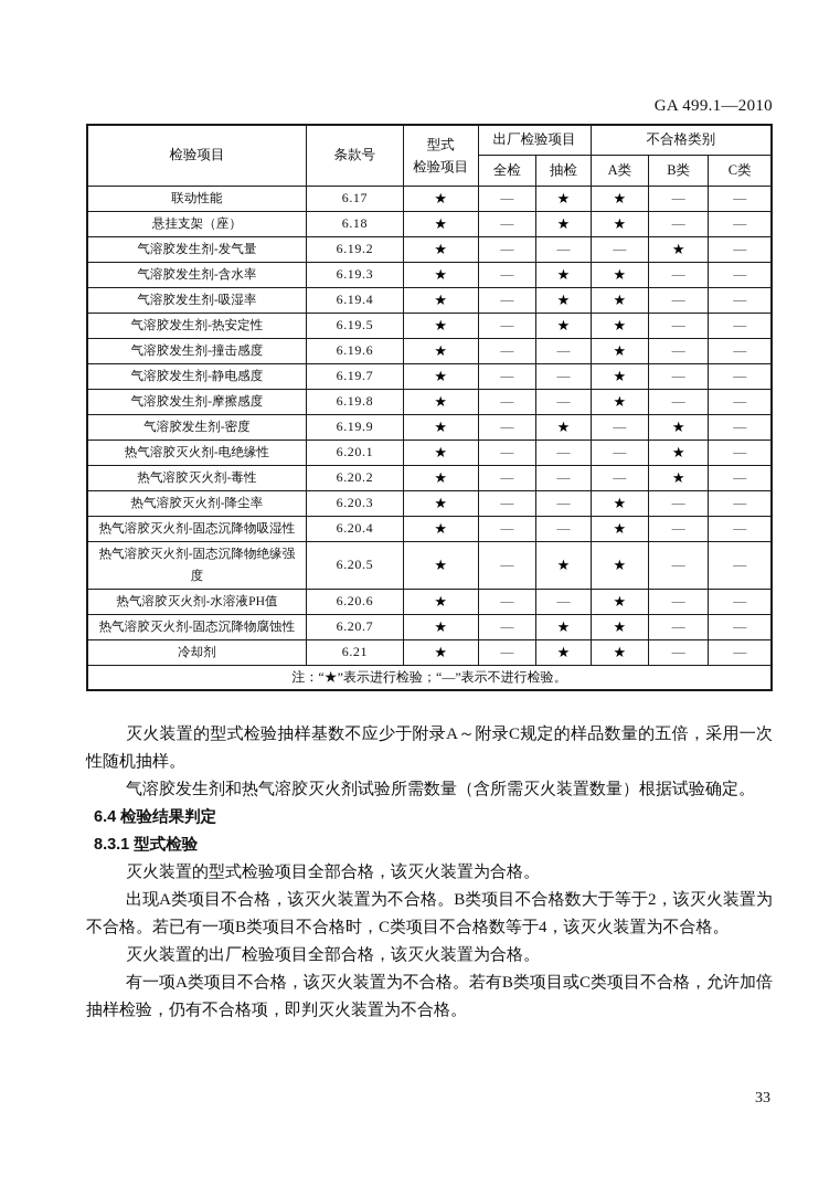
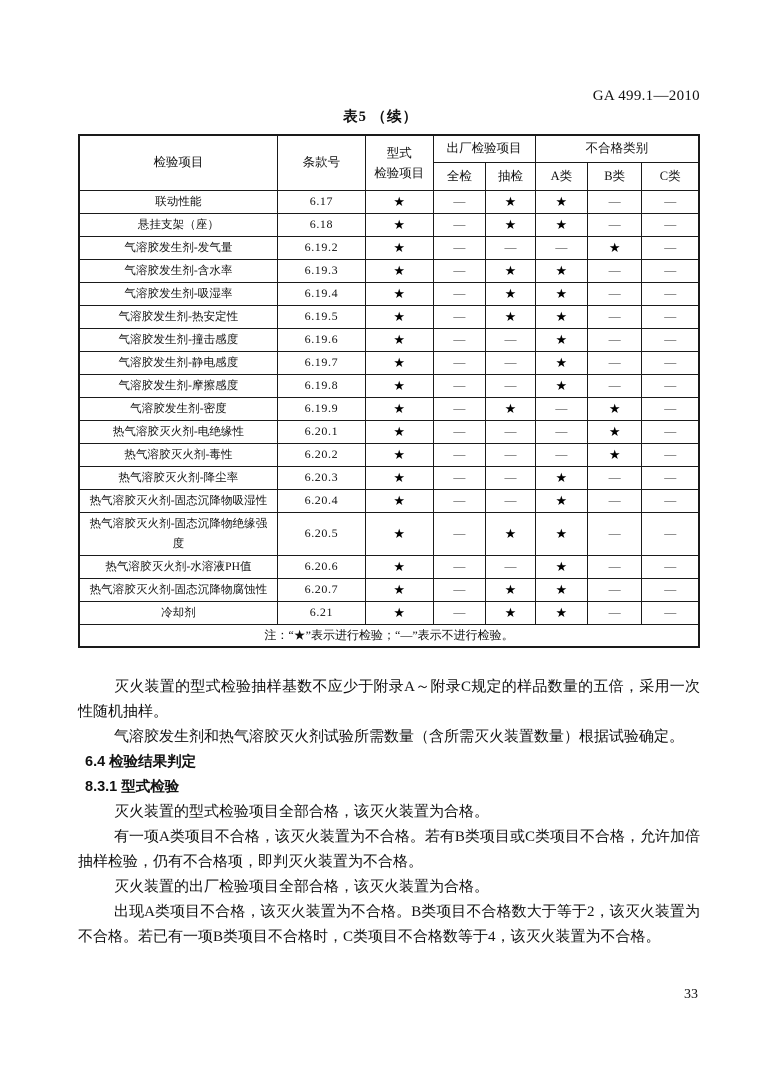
  GA 499.1—2010
+ 表5 （续）
  检验项目	条款号	型式 检验项目	出厂检验项目	不合格类别
  全检	抽检	A类	B类	C类
  联动性能	6.17	★	—	★	★	—	—
  悬挂支架（座）	6.18	★	—	★	★	—	—
  气溶胶发生剂-发气量	6.19.2	★	—	—	—	★	—
  气溶胶发生剂-含水率	6.19.3	★	—	★	★	—	—
  气溶胶发生剂-吸湿率	6.19.4	★	—	★	★	—	—
  气溶胶发生剂-热安定性	6.19.5	★	—	★	★	—	—
  气溶胶发生剂-撞击感度	6.19.6	★	—	—	★	—	—
  气溶胶发生剂-静电感度	6.19.7	★	—	—	★	—	—
  气溶胶发生剂-摩擦感度	6.19.8	★	—	—	★	—	—
  气溶胶发生剂-密度	6.19.9	★	—	★	—	★	—
  热气溶胶灭火剂-电绝缘性	6.20.1	★	—	—	—	★	—
  热气溶胶灭火剂-毒性	6.20.2	★	—	—	—	★	—
  热气溶胶灭火剂-降尘率	6.20.3	★	—	—	★	—	—
  热气溶胶灭火剂-固态沉降物吸湿性	6.20.4	★	—	—	★	—	—
  热气溶胶灭火剂-固态沉降物绝缘强 度	6.20.5	★	—	★	★	—	—
  热气溶胶灭火剂-水溶液PH值	6.20.6	★	—	—	★	—	—
  热气溶胶灭火剂-固态沉降物腐蚀性	6.20.7	★	—	★	★	—	—
  冷却剂	6.21	★	—	★	★	—	—
  注：“★”表示进行检验；“—”表示不进行检验。
  灭火装置的型式检验抽样基数不应少于附录A～附录C规定的样品数量的五倍，采用一次性随机抽样。
  气溶胶发生剂和热气溶胶灭火剂试验所需数量（含所需灭火装置数量）根据试验确定。
  6.4 检验结果判定
  8.3.1 型式检验
  灭火装置的型式检验项目全部合格，该灭火装置为合格。
- 出现A类项目不合格，该灭火装置为不合格。B类项目不合格数大于等于2，该灭火装置为不合格。若已有一项B类项目不合格时，C类项目不合格数等于4，该灭火装置为不合格。
+ 有一项A类项目不合格，该灭火装置为不合格。若有B类项目或C类项目不合格，允许加倍抽样检验，仍有不合格项，即判灭火装置为不合格。
  灭火装置的出厂检验项目全部合格，该灭火装置为合格。
- 有一项A类项目不合格，该灭火装置为不合格。若有B类项目或C类项目不合格，允许加倍抽样检验，仍有不合格项，即判灭火装置为不合格。
+ 出现A类项目不合格，该灭火装置为不合格。B类项目不合格数大于等于2，该灭火装置为不合格。若已有一项B类项目不合格时，C类项目不合格数等于4，该灭火装置为不合格。
  33
